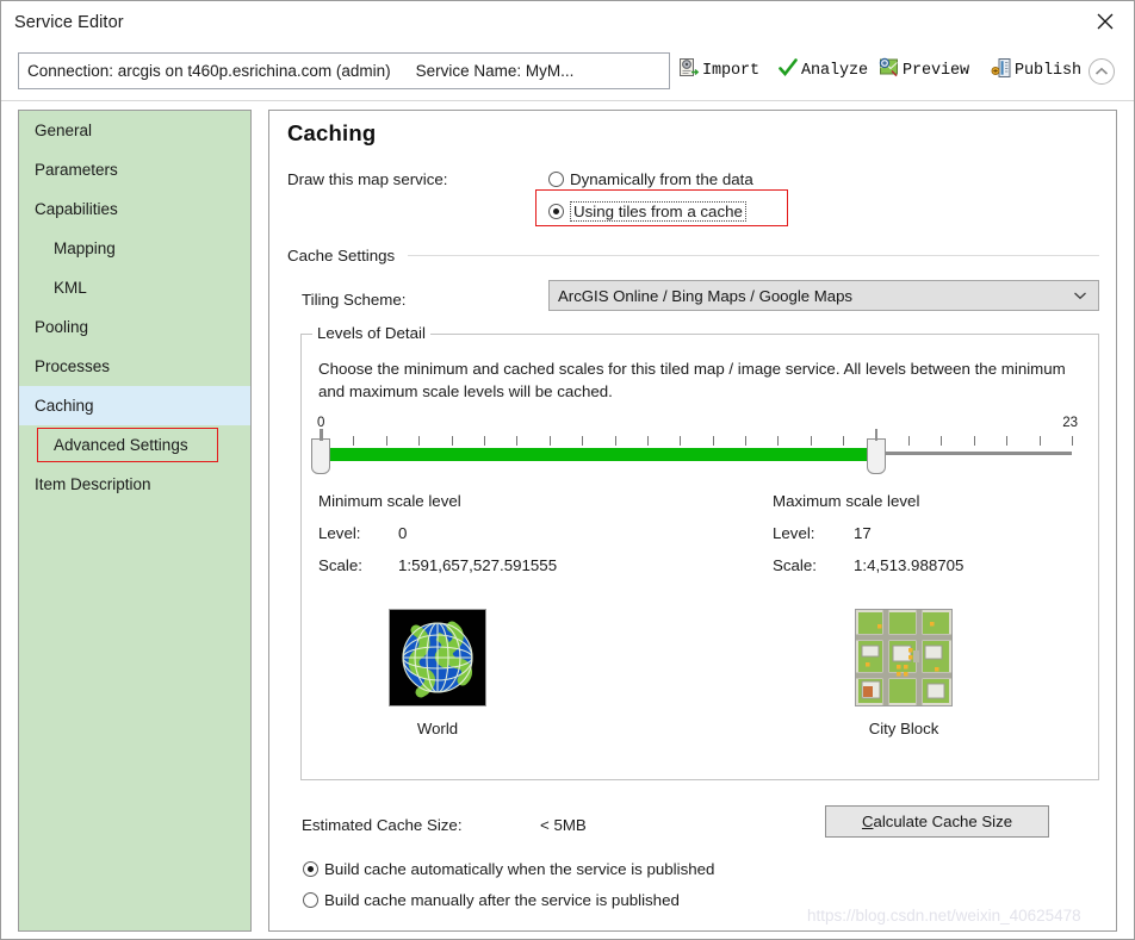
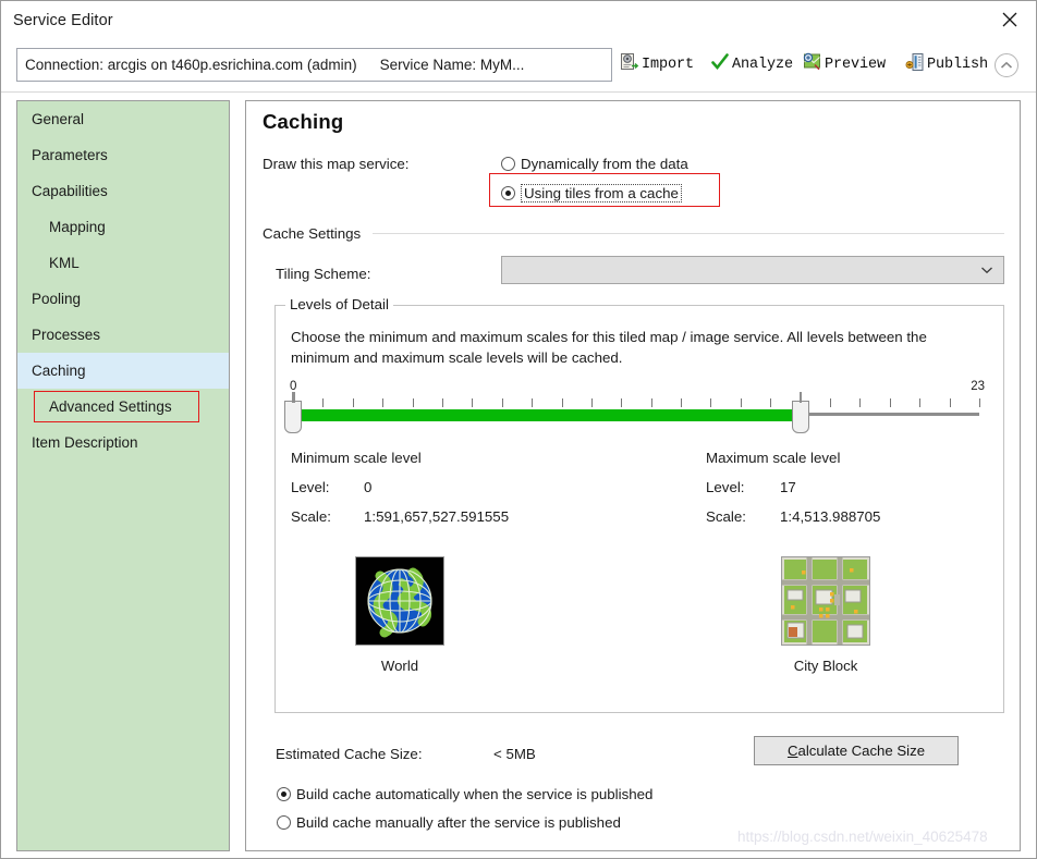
  Service Editor
  Connection: arcgis on t460p.esrichina.com (admin)
  Service Name: MyM...
  Import
  Analyze
  Preview
  Publish
  General
  Parameters
  Capabilities
  Mapping
  KML
  Pooling
  Processes
  Caching
  Advanced Settings
  Item Description
  Caching
  Draw this map service:
  Dynamically from the data
  Using tiles from a cache
  Cache Settings
  Tiling Scheme:
- ArcGIS Online / Bing Maps / Google Maps
  Levels of Detail
- Choose the minimum and cached scales for this tiled map / image service. All levels between the minimum and maximum scale levels will be cached.
+ Choose the minimum and maximum scales for this tiled map / image service. All levels between the minimum and maximum scale levels will be cached.
  0
  23
  Minimum scale level
  Maximum scale level
  Level:
  0
  Level:
  17
  Scale:
  1:591,657,527.591555
  Scale:
  1:4,513.988705
  World
  City Block
  Estimated Cache Size:
  < 5MB
  Calculate Cache Size
  Build cache automatically when the service is published
  Build cache manually after the service is published
  https://blog.csdn.net/weixin_40625478
